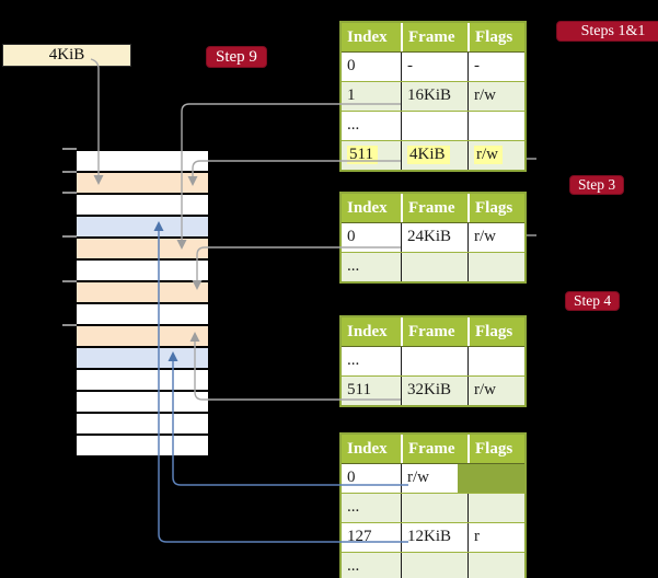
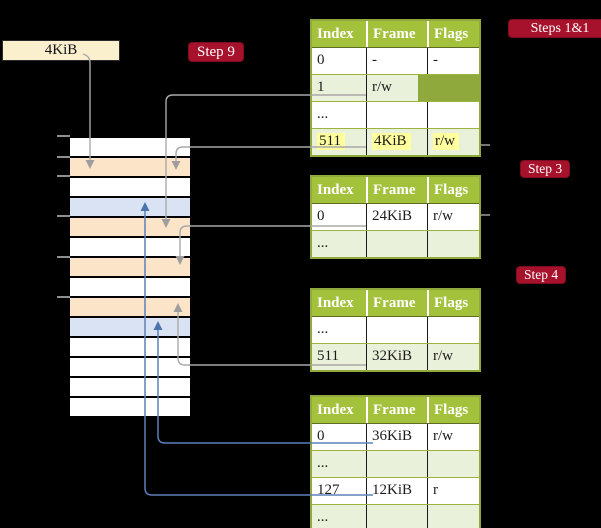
  4KiB
  Step 9
  Steps 1&1
  Step 3
  Step 4
  Index
  Frame
  Flags
  0
  -
  -
  1
- 16KiB
  r/w
  ...
  511
  4KiB
  r/w
  Index
  Frame
  Flags
  0
  24KiB
  r/w
  ...
  Index
  Frame
  Flags
  ...
  511
  32KiB
  r/w
  Index
  Frame
  Flags
  0
+ 36KiB
  r/w
  ...
  127
  12KiB
  r
  ...
